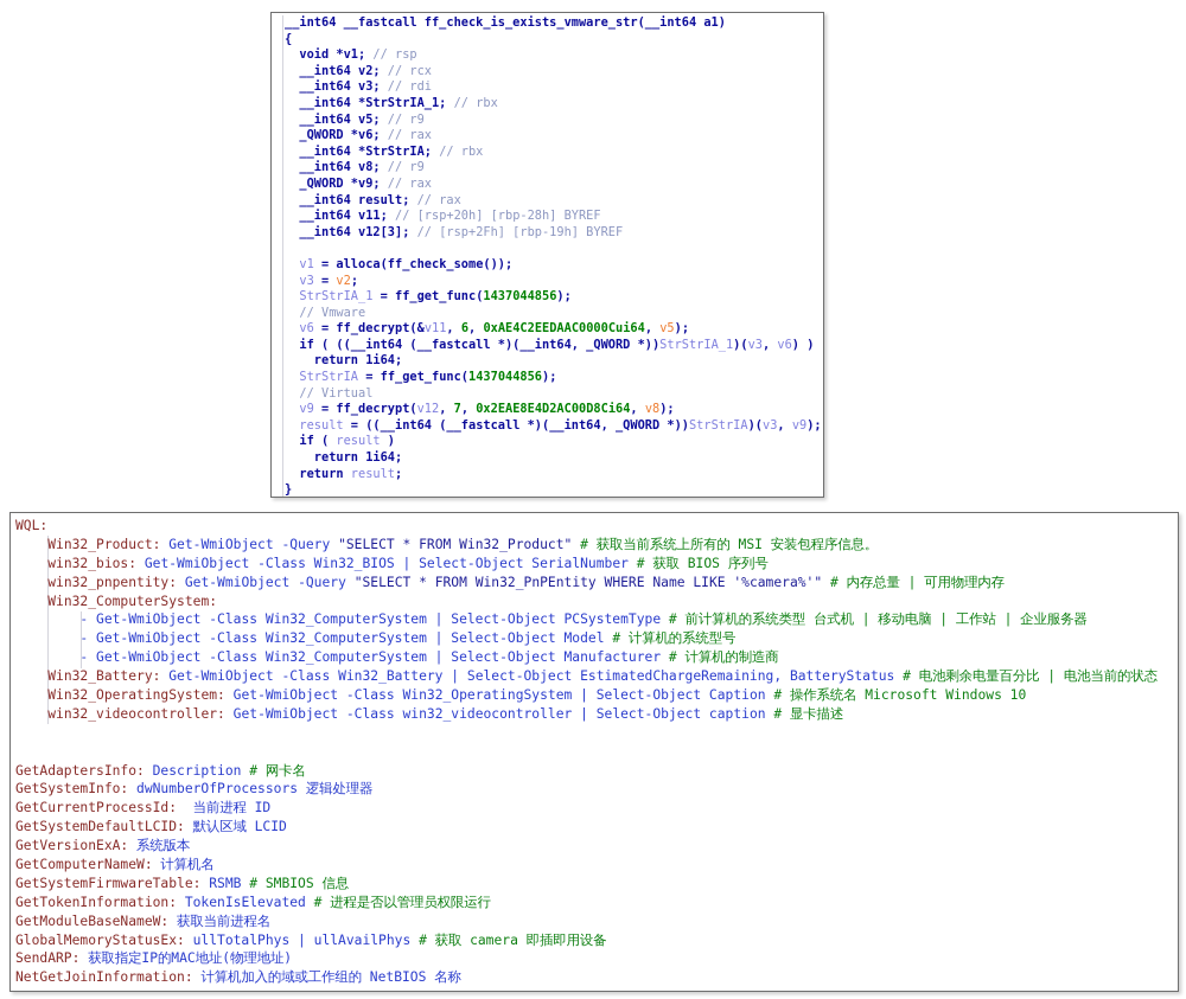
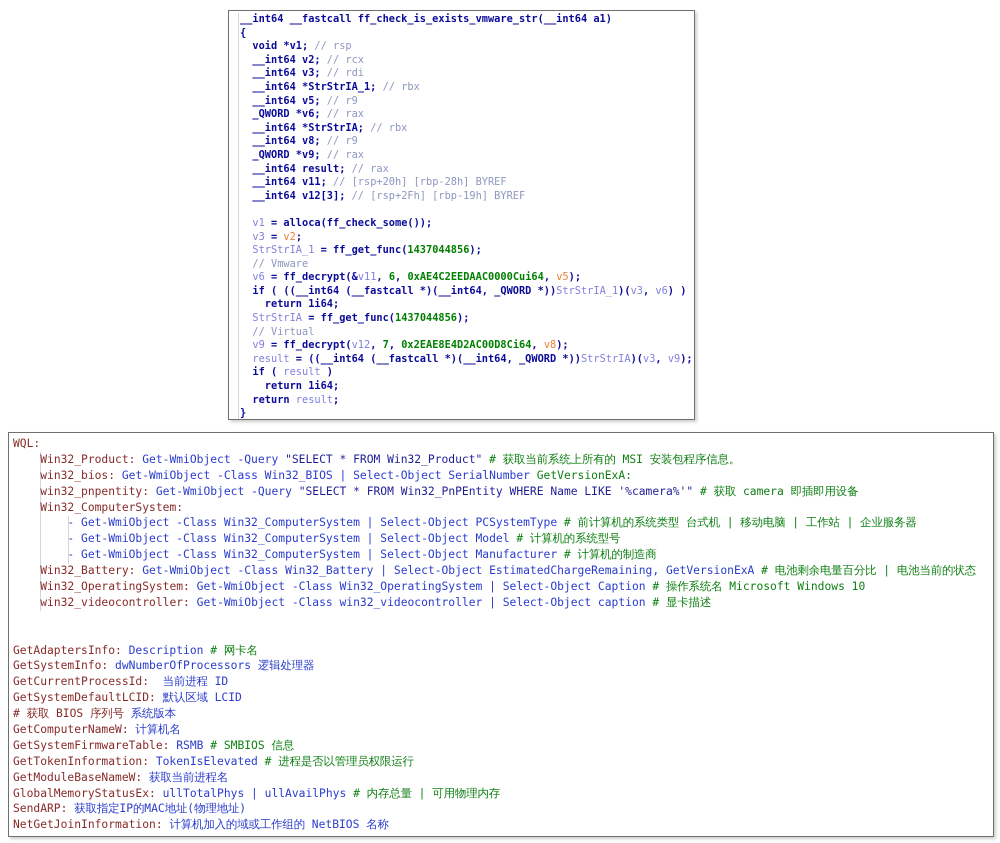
  __int64 __fastcall ff_check_is_exists_vmware_str(__int64 a1)
  {
  void *v1; // rsp
  __int64 v2; // rcx
  __int64 v3; // rdi
  __int64 *StrStrIA_1; // rbx
  __int64 v5; // r9
  _QWORD *v6; // rax
  __int64 *StrStrIA; // rbx
  __int64 v8; // r9
  _QWORD *v9; // rax
  __int64 result; // rax
  __int64 v11; // [rsp+20h] [rbp-28h] BYREF
  __int64 v12[3]; // [rsp+2Fh] [rbp-19h] BYREF
  v1 = alloca(ff_check_some());
  v3 = v2;
  StrStrIA_1 = ff_get_func(1437044856);
  // Vmware
  v6 = ff_decrypt(&v11, 6, 0xAE4C2EEDAAC0000Cui64, v5);
  if ( ((__int64 (__fastcall *)(__int64, _QWORD *))StrStrIA_1)(v3, v6) )
  return 1i64;
  StrStrIA = ff_get_func(1437044856);
  // Virtual
  v9 = ff_decrypt(v12, 7, 0x2EAE8E4D2AC00D8Ci64, v8);
  result = ((__int64 (__fastcall *)(__int64, _QWORD *))StrStrIA)(v3, v9);
  if ( result )
  return 1i64;
  return result;
  }
  WQL:
  Win32_Product: Get-WmiObject -Query "SELECT * FROM Win32_Product" # 获取当前系统上所有的 MSI 安装包程序信息。
- win32_bios: Get-WmiObject -Class Win32_BIOS | Select-Object SerialNumber # 获取 BIOS 序列号
+ win32_bios: Get-WmiObject -Class Win32_BIOS | Select-Object SerialNumber GetVersionExA:
- win32_pnpentity: Get-WmiObject -Query "SELECT * FROM Win32_PnPEntity WHERE Name LIKE '%camera%'" # 内存总量 | 可用物理内存
+ win32_pnpentity: Get-WmiObject -Query "SELECT * FROM Win32_PnPEntity WHERE Name LIKE '%camera%'" # 获取 camera 即插即用设备
  Win32_ComputerSystem:
  - Get-WmiObject -Class Win32_ComputerSystem | Select-Object PCSystemType # 前计算机的系统类型 台式机 | 移动电脑 | 工作站 | 企业服务器
  - Get-WmiObject -Class Win32_ComputerSystem | Select-Object Model # 计算机的系统型号
  - Get-WmiObject -Class Win32_ComputerSystem | Select-Object Manufacturer # 计算机的制造商
- Win32_Battery: Get-WmiObject -Class Win32_Battery | Select-Object EstimatedChargeRemaining, BatteryStatus # 电池剩余电量百分比 | 电池当前的状态
+ Win32_Battery: Get-WmiObject -Class Win32_Battery | Select-Object EstimatedChargeRemaining, GetVersionExA # 电池剩余电量百分比 | 电池当前的状态
  Win32_OperatingSystem: Get-WmiObject -Class Win32_OperatingSystem | Select-Object Caption # 操作系统名 Microsoft Windows 10
  win32_videocontroller: Get-WmiObject -Class win32_videocontroller | Select-Object caption # 显卡描述
  GetAdaptersInfo: Description # 网卡名
  GetSystemInfo: dwNumberOfProcessors 逻辑处理器
  GetCurrentProcessId: 当前进程 ID
  GetSystemDefaultLCID: 默认区域 LCID
- GetVersionExA: 系统版本
+ # 获取 BIOS 序列号 系统版本
  GetComputerNameW: 计算机名
  GetSystemFirmwareTable: RSMB # SMBIOS 信息
  GetTokenInformation: TokenIsElevated # 进程是否以管理员权限运行
  GetModuleBaseNameW: 获取当前进程名
- GlobalMemoryStatusEx: ullTotalPhys | ullAvailPhys # 获取 camera 即插即用设备
+ GlobalMemoryStatusEx: ullTotalPhys | ullAvailPhys # 内存总量 | 可用物理内存
  SendARP: 获取指定IP的MAC地址(物理地址)
  NetGetJoinInformation: 计算机加入的域或工作组的 NetBIOS 名称
